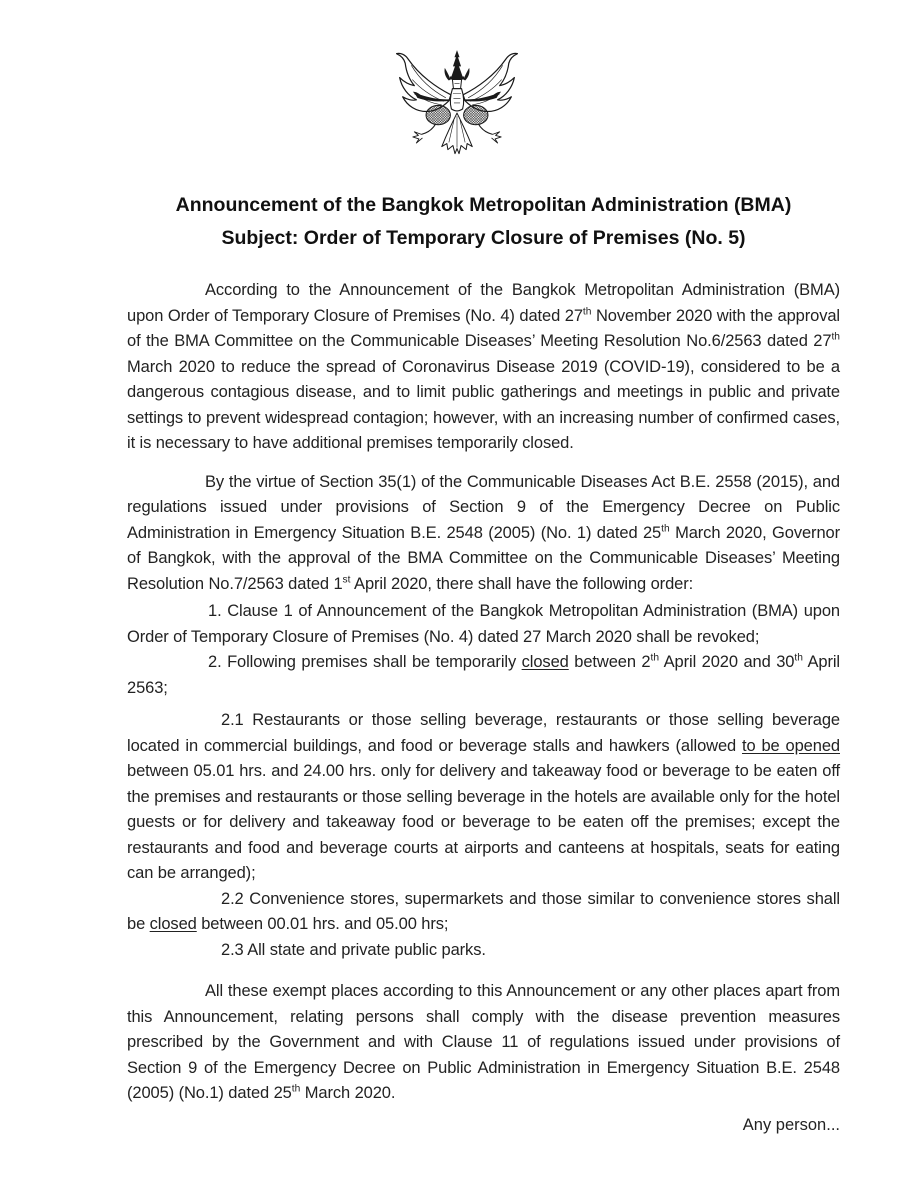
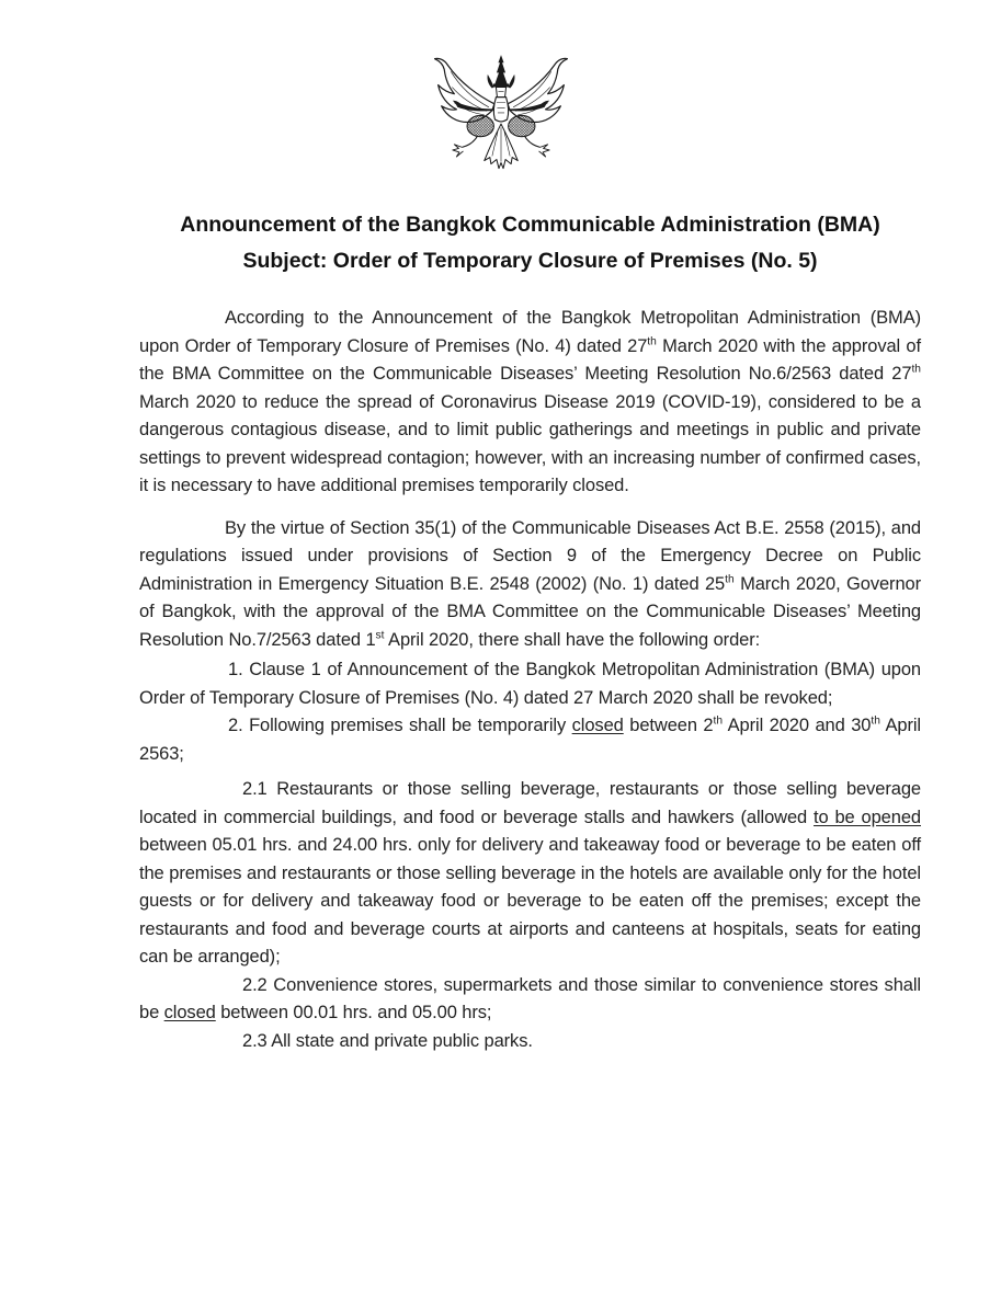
- Announcement of the Bangkok Metropolitan Administration (BMA)
+ Announcement of the Bangkok Communicable Administration (BMA)
  Subject: Order of Temporary Closure of Premises (No. 5)
- According to the Announcement of the Bangkok Metropolitan Administration (BMA) upon Order of Temporary Closure of Premises (No. 4) dated 27th November 2020 with the approval of the BMA Committee on the Communicable Diseases’ Meeting Resolution No.6/2563 dated 27th March 2020 to reduce the spread of Coronavirus Disease 2019 (COVID-19), considered to be a dangerous contagious disease, and to limit public gatherings and meetings in public and private settings to prevent widespread contagion; however, with an increasing number of confirmed cases, it is necessary to have additional premises temporarily closed.
+ According to the Announcement of the Bangkok Metropolitan Administration (BMA) upon Order of Temporary Closure of Premises (No. 4) dated 27th March 2020 with the approval of the BMA Committee on the Communicable Diseases’ Meeting Resolution No.6/2563 dated 27th March 2020 to reduce the spread of Coronavirus Disease 2019 (COVID-19), considered to be a dangerous contagious disease, and to limit public gatherings and meetings in public and private settings to prevent widespread contagion; however, with an increasing number of confirmed cases, it is necessary to have additional premises temporarily closed.
- By the virtue of Section 35(1) of the Communicable Diseases Act B.E. 2558 (2015), and regulations issued under provisions of Section 9 of the Emergency Decree on Public Administration in Emergency Situation B.E. 2548 (2005) (No. 1) dated 25th March 2020, Governor of Bangkok, with the approval of the BMA Committee on the Communicable Diseases’ Meeting Resolution No.7/2563 dated 1st April 2020, there shall have the following order:
+ By the virtue of Section 35(1) of the Communicable Diseases Act B.E. 2558 (2015), and regulations issued under provisions of Section 9 of the Emergency Decree on Public Administration in Emergency Situation B.E. 2548 (2002) (No. 1) dated 25th March 2020, Governor of Bangkok, with the approval of the BMA Committee on the Communicable Diseases’ Meeting Resolution No.7/2563 dated 1st April 2020, there shall have the following order:
  1. Clause 1 of Announcement of the Bangkok Metropolitan Administration (BMA) upon Order of Temporary Closure of Premises (No. 4) dated 27 March 2020 shall be revoked;
  2. Following premises shall be temporarily closed between 2th April 2020 and 30th April 2563;
  2.1 Restaurants or those selling beverage, restaurants or those selling beverage located in commercial buildings, and food or beverage stalls and hawkers (allowed to be opened between 05.01 hrs. and 24.00 hrs. only for delivery and takeaway food or beverage to be eaten off the premises and restaurants or those selling beverage in the hotels are available only for the hotel guests or for delivery and takeaway food or beverage to be eaten off the premises; except the restaurants and food and beverage courts at airports and canteens at hospitals, seats for eating can be arranged);
  2.2 Convenience stores, supermarkets and those similar to convenience stores shall be closed between 00.01 hrs. and 05.00 hrs;
  2.3 All state and private public parks.
- All these exempt places according to this Announcement or any other places apart from this Announcement, relating persons shall comply with the disease prevention measures prescribed by the Government and with Clause 11 of regulations issued under provisions of Section 9 of the Emergency Decree on Public Administration in Emergency Situation B.E. 2548 (2005) (No.1) dated 25th March 2020.
- Any person...
